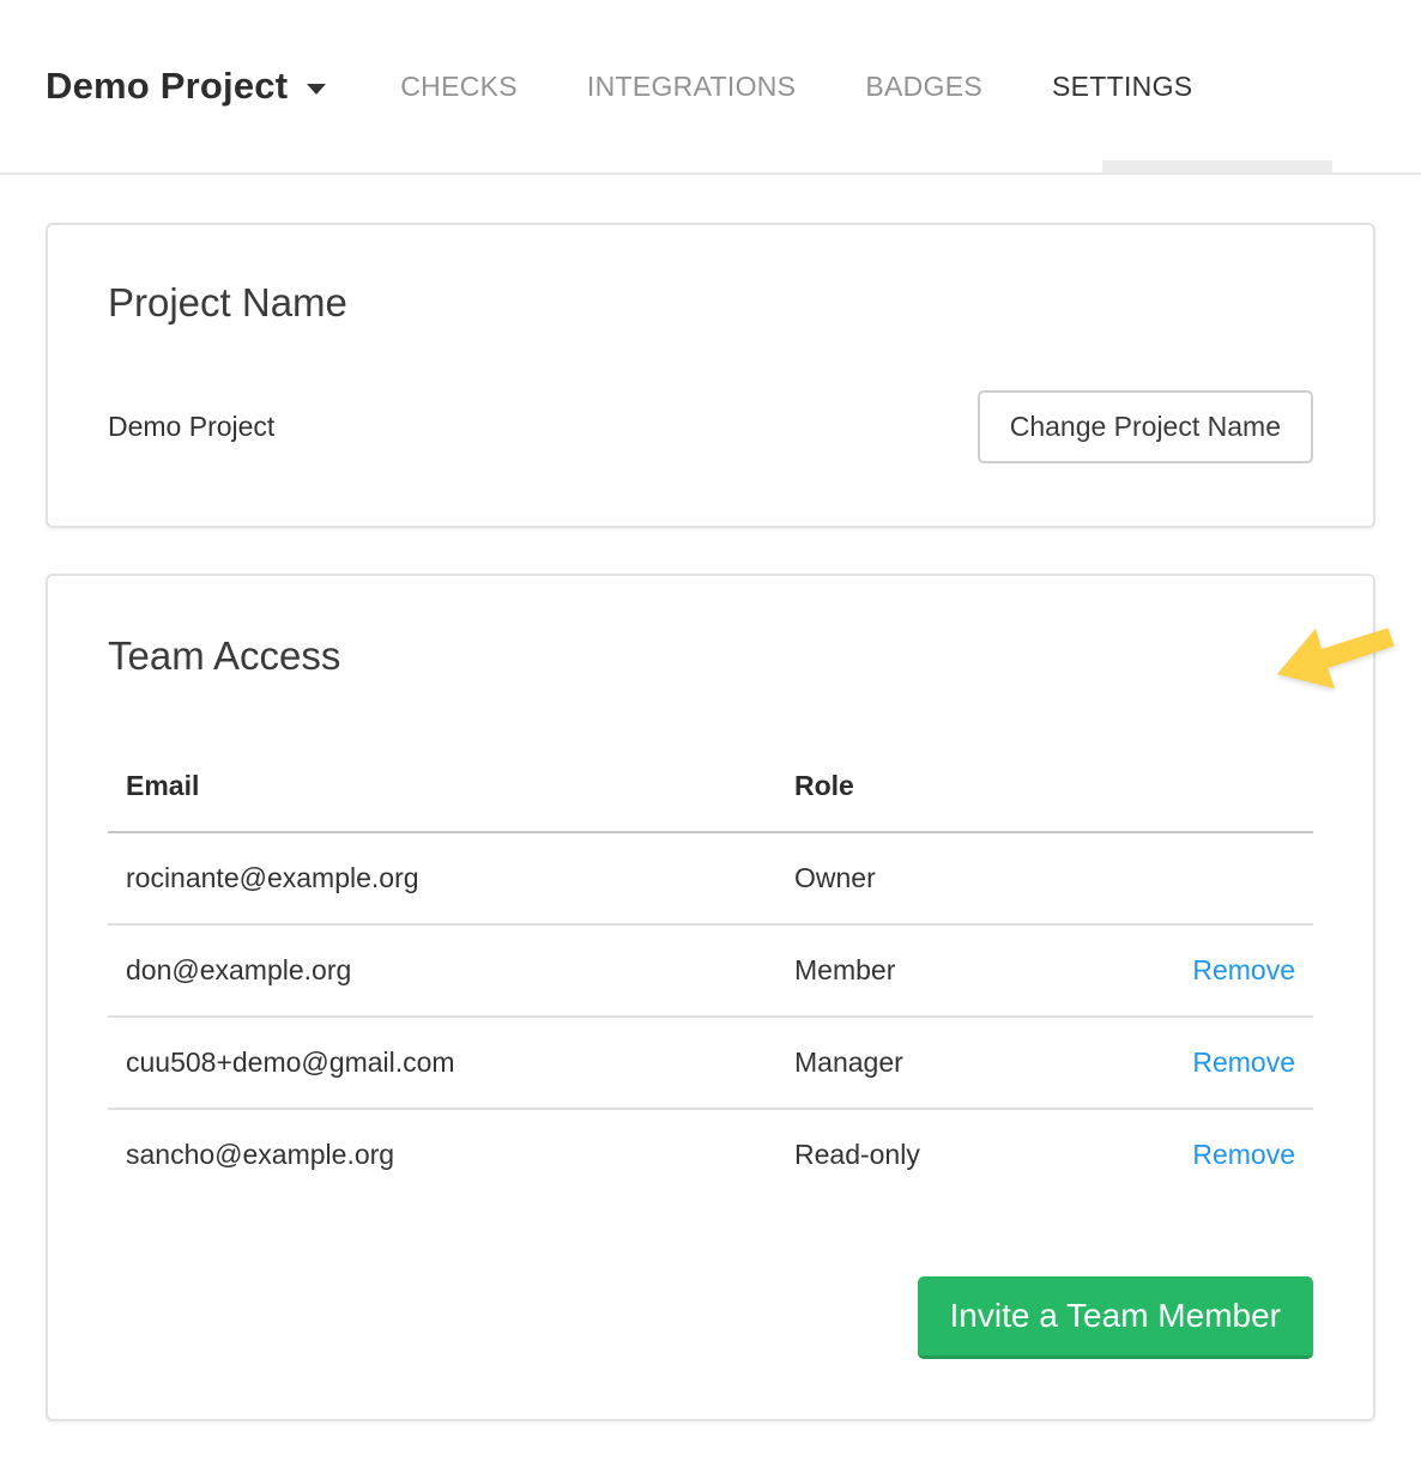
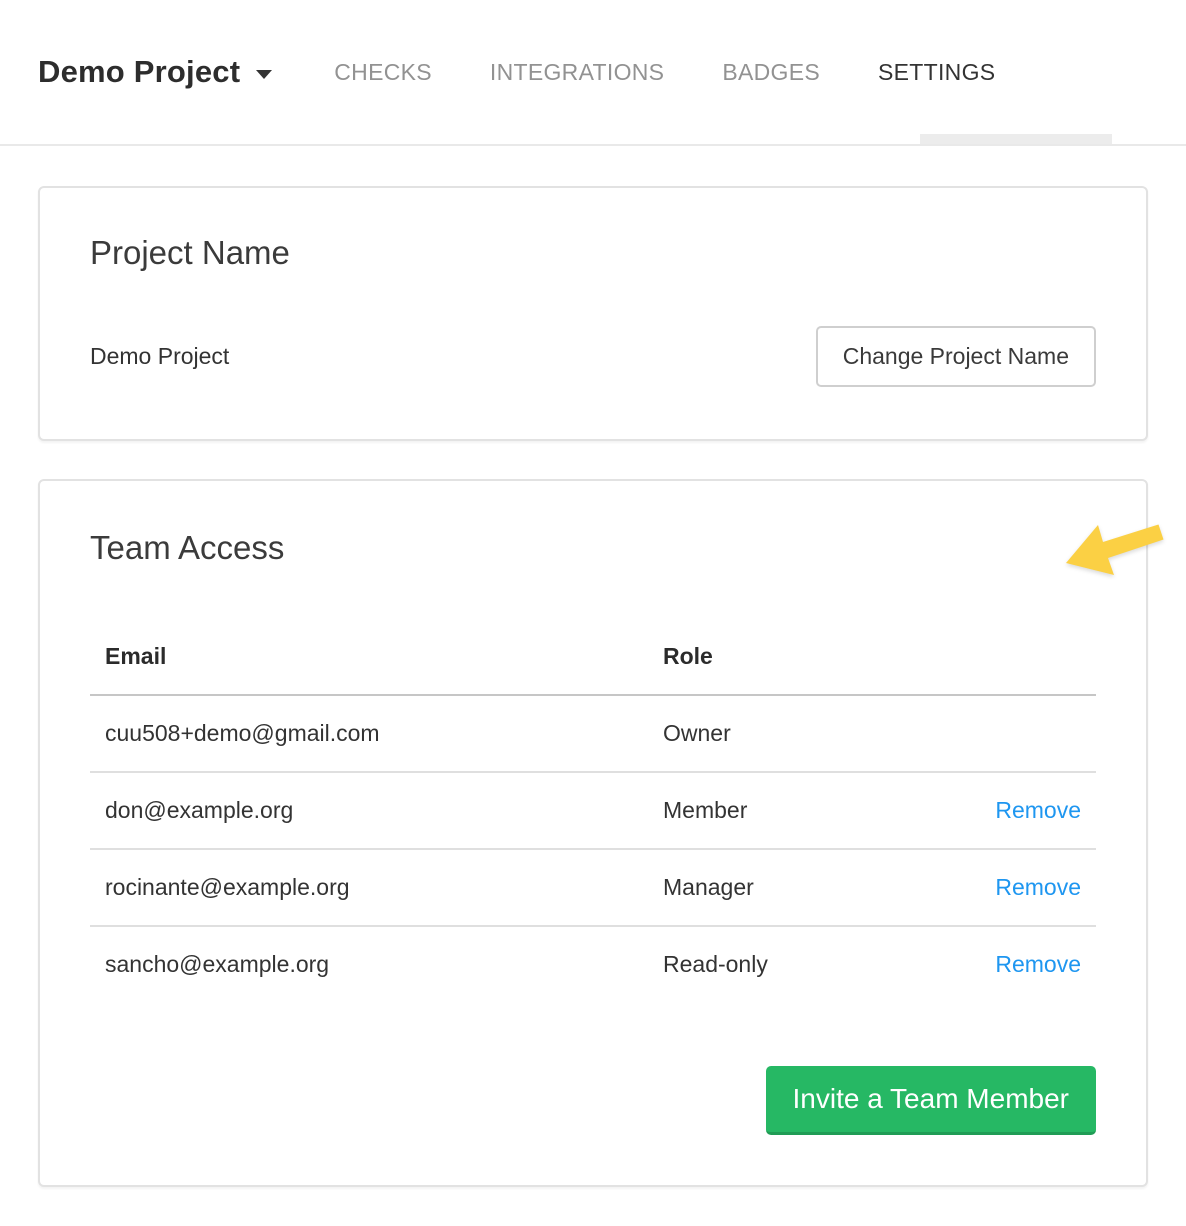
  Demo Project
  CHECKS
  INTEGRATIONS
  BADGES
  SETTINGS
  Project Name
  Demo Project
  Change Project Name
  Team Access
  Email	Role
- rocinante@example.org	Owner
+ cuu508+demo@gmail.com	Owner
  don@example.org	Member	Remove
- cuu508+demo@gmail.com	Manager	Remove
+ rocinante@example.org	Manager	Remove
  sancho@example.org	Read-only	Remove
  Invite a Team Member
